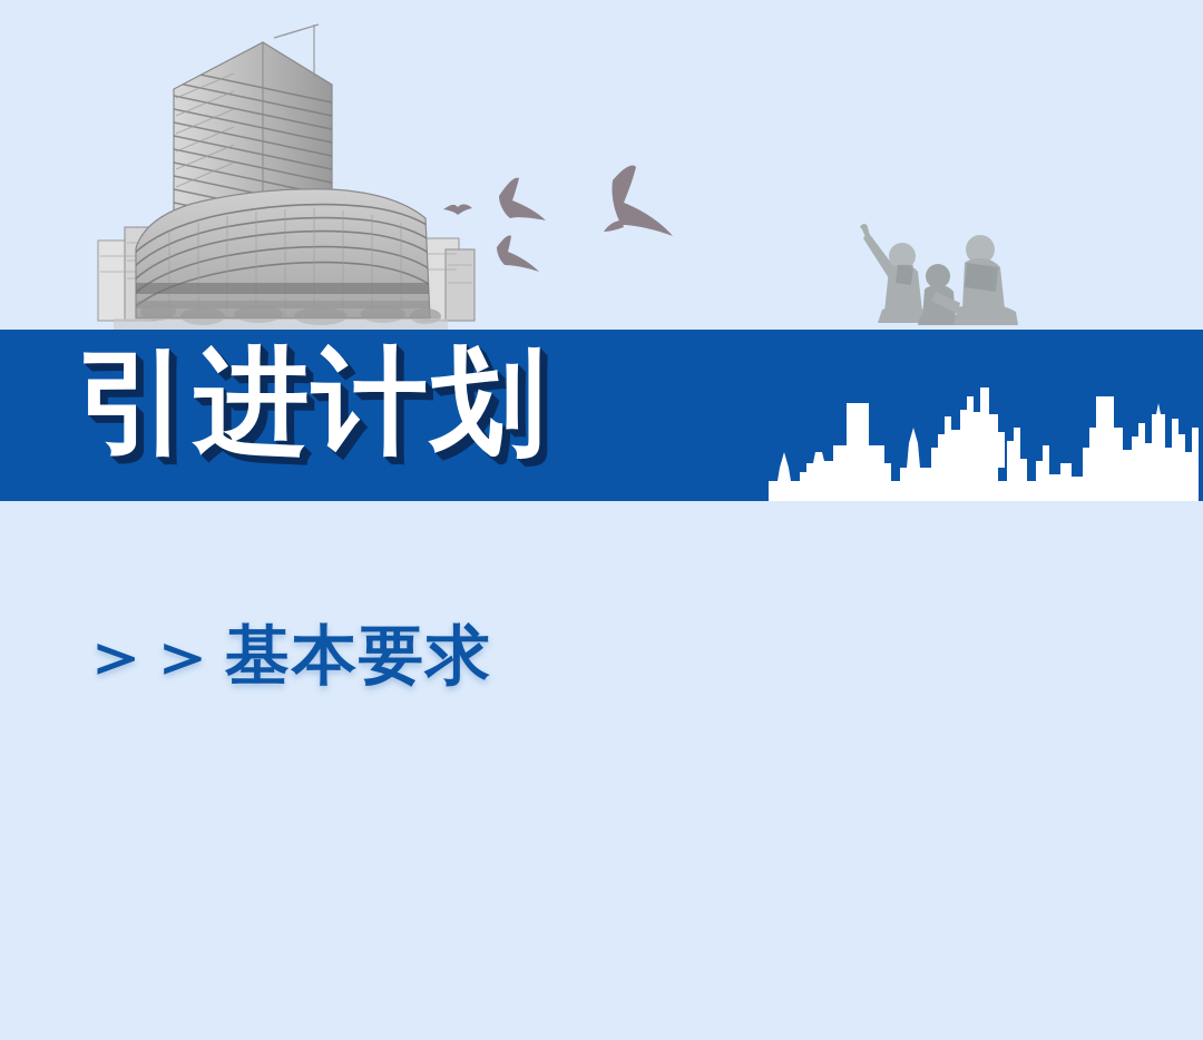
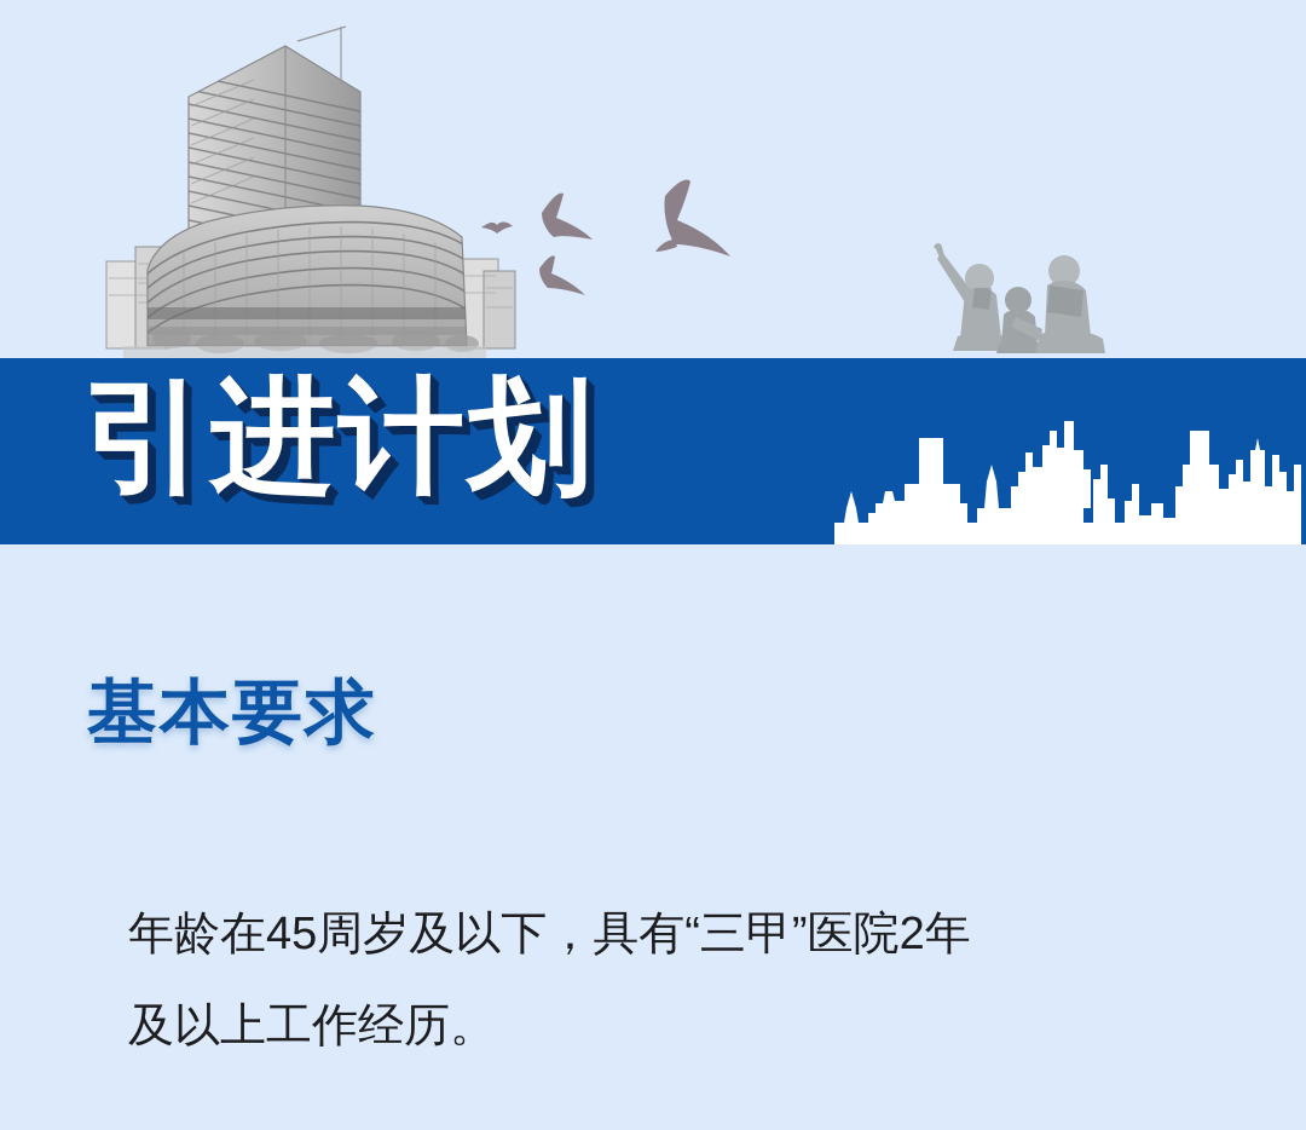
  引进计划
- ＞＞
  基本要求
+ 年龄在45周岁及以下，具有“三甲”医院2年
+ 及以上工作经历。
